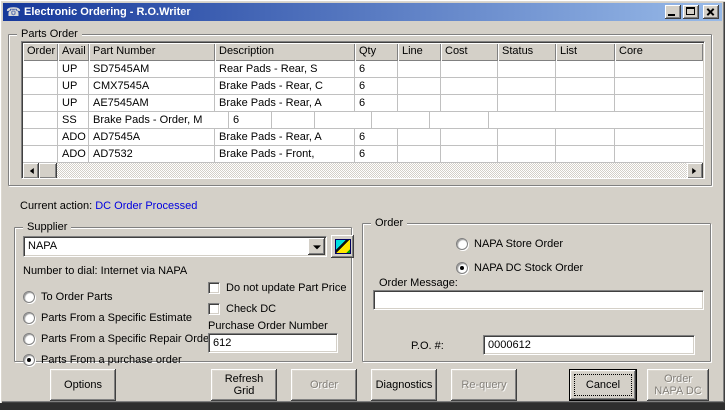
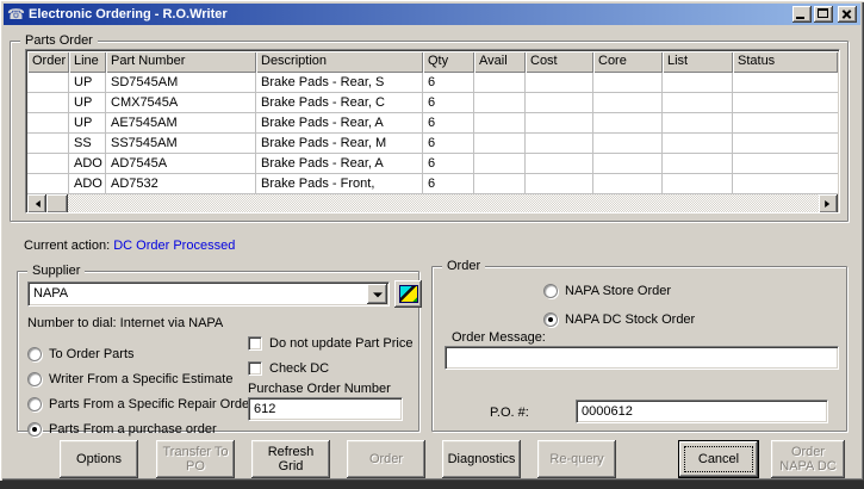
  Electronic Ordering - R.O.Writer
  Parts Order
  Order
- Avail
+ Line
  Part Number
  Description
  Qty
- Line
+ Avail
  Cost
- Status
+ Core
  List
- Core
+ Status
  UP
  SD7545AM
- Rear Pads - Rear, S
+ Brake Pads - Rear, S
  6
  UP
  CMX7545A
  Brake Pads - Rear, C
  6
  UP
  AE7545AM
  Brake Pads - Rear, A
  6
  SS
+ SS7545AM
- Brake Pads - Order, M
+ Brake Pads - Rear, M
  6
  ADO
  AD7545A
  Brake Pads - Rear, A
  6
  ADO
  AD7532
  Brake Pads - Front,
  6
  Current action: DC Order Processed
  Supplier
  NAPA
  Number to dial: Internet via NAPA
  To Order Parts
- Parts From a Specific Estimate
+ Writer From a Specific Estimate
  Parts From a Specific Repair Orde
  Parts From a purchase order
  Do not update Part Price
  Check DC
  Purchase Order Number
  612
  Order
  NAPA Store Order
  NAPA DC Stock Order
  Order Message:
  P.O. #:
  0000612
  Options
+ Transfer To PO
  Refresh Grid
  Order
  Diagnostics
  Re-query
  Cancel
  Order NAPA DC
